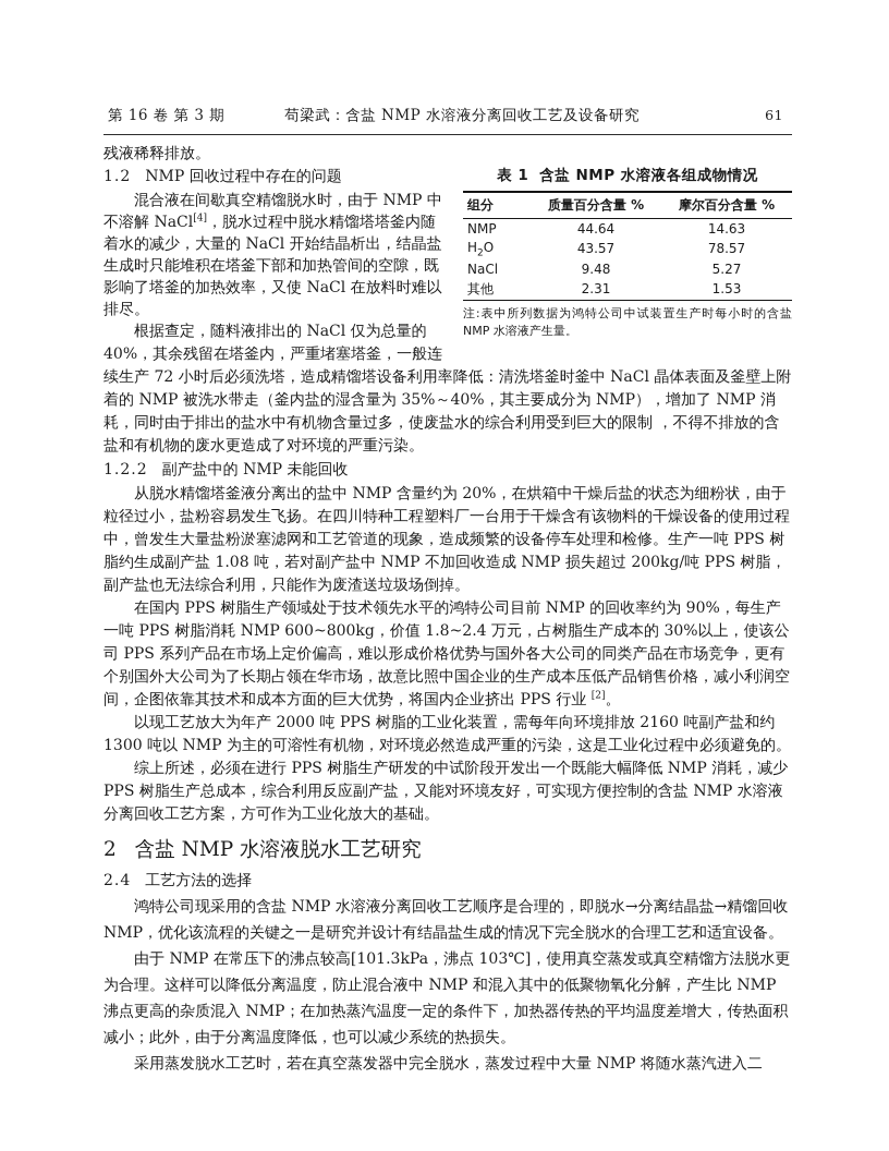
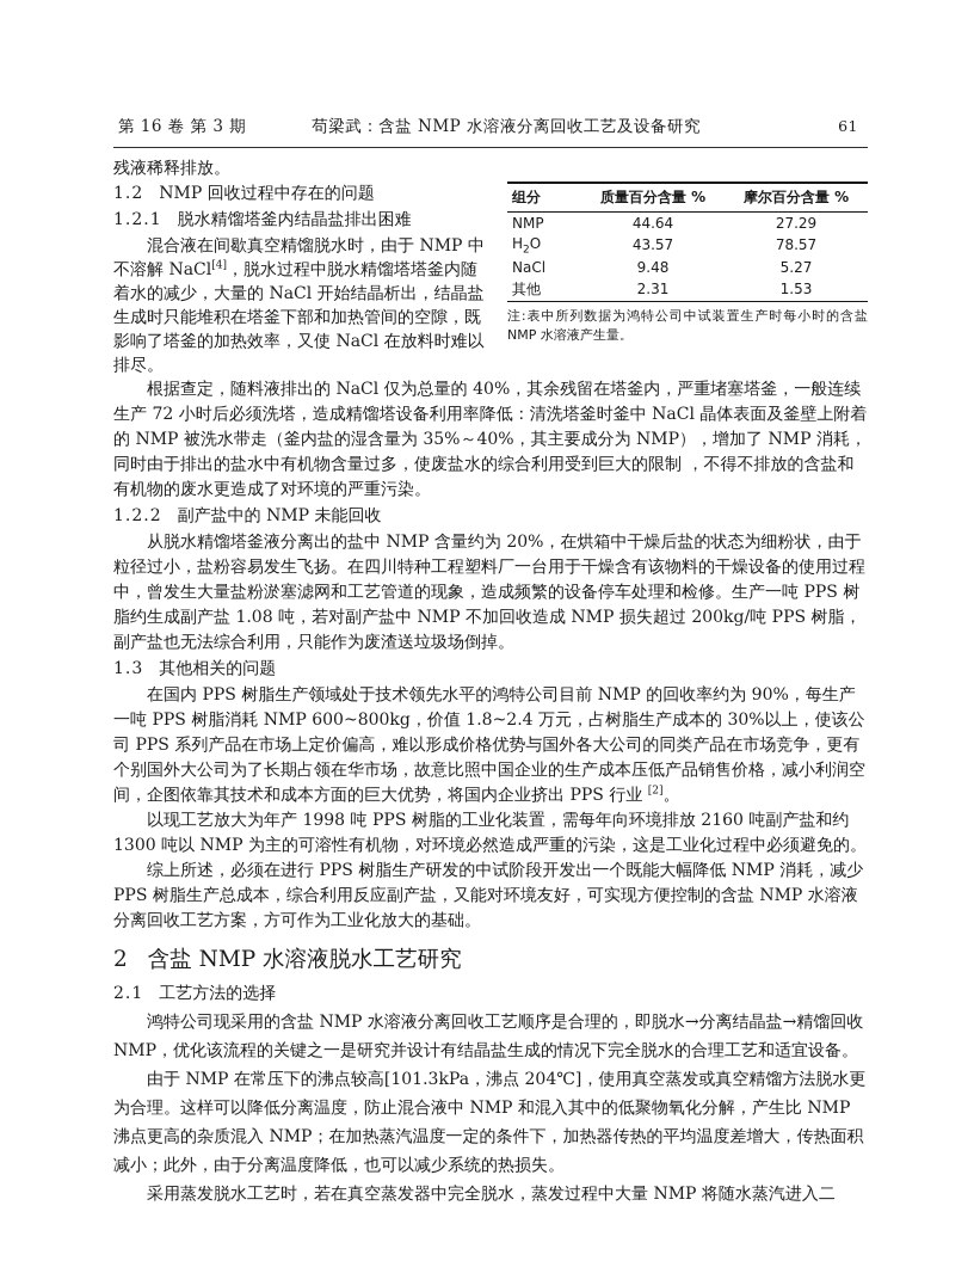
  第 16 卷 第 3 期
  苟梁武：含盐 NMP 水溶液分离回收工艺及设备研究
  61
  残液稀释排放。
- 表 1 含盐 NMP 水溶液各组成物情况
  组分	质量百分含量 %	摩尔百分含量 %
- NMP	44.64	14.63
+ NMP	44.64	27.29
  H2O	43.57	78.57
  NaCl	9.48	5.27
  其他	2.31	1.53
  注:表中所列数据为鸿特公司中试装置生产时每小时的含盐 NMP 水溶液产生量。
  1.2 NMP 回收过程中存在的问题
+ 1.2.1 脱水精馏塔釜内结晶盐排出困难
  混合液在间歇真空精馏脱水时，由于 NMP 中不溶解 NaCl[4]，脱水过程中脱水精馏塔塔釜内随着水的减少，大量的 NaCl 开始结晶析出，结晶盐生成时只能堆积在塔釜下部和加热管间的空隙，既影响了塔釜的加热效率，又使 NaCl 在放料时难以排尽。
  根据查定，随料液排出的 NaCl 仅为总量的 40%，其余残留在塔釜内，严重堵塞塔釜，一般连续生产 72 小时后必须洗塔，造成精馏塔设备利用率降低：清洗塔釜时釜中 NaCl 晶体表面及釜壁上附着的 NMP 被洗水带走（釜内盐的湿含量为 35%～40%，其主要成分为 NMP），增加了 NMP 消耗，同时由于排出的盐水中有机物含量过多，使废盐水的综合利用受到巨大的限制 ，不得不排放的含盐和有机物的废水更造成了对环境的严重污染。
  1.2.2 副产盐中的 NMP 未能回收
  从脱水精馏塔釜液分离出的盐中 NMP 含量约为 20%，在烘箱中干燥后盐的状态为细粉状，由于粒径过小，盐粉容易发生飞扬。在四川特种工程塑料厂一台用于干燥含有该物料的干燥设备的使用过程中，曾发生大量盐粉淤塞滤网和工艺管道的现象，造成频繁的设备停车处理和检修。生产一吨 PPS 树脂约生成副产盐 1.08 吨，若对副产盐中 NMP 不加回收造成 NMP 损失超过 200kg/吨 PPS 树脂，副产盐也无法综合利用，只能作为废渣送垃圾场倒掉。
+ 1.3 其他相关的问题
  在国内 PPS 树脂生产领域处于技术领先水平的鸿特公司目前 NMP 的回收率约为 90%，每生产一吨 PPS 树脂消耗 NMP 600~800kg，价值 1.8~2.4 万元，占树脂生产成本的 30%以上，使该公司 PPS 系列产品在市场上定价偏高，难以形成价格优势与国外各大公司的同类产品在市场竞争，更有个别国外大公司为了长期占领在华市场，故意比照中国企业的生产成本压低产品销售价格，减小利润空间，企图依靠其技术和成本方面的巨大优势，将国内企业挤出 PPS 行业 [2]。
- 以现工艺放大为年产 2000 吨 PPS 树脂的工业化装置，需每年向环境排放 2160 吨副产盐和约 1300 吨以 NMP 为主的可溶性有机物，对环境必然造成严重的污染，这是工业化过程中必须避免的。
+ 以现工艺放大为年产 1998 吨 PPS 树脂的工业化装置，需每年向环境排放 2160 吨副产盐和约 1300 吨以 NMP 为主的可溶性有机物，对环境必然造成严重的污染，这是工业化过程中必须避免的。
  综上所述，必须在进行 PPS 树脂生产研发的中试阶段开发出一个既能大幅降低 NMP 消耗，减少 PPS 树脂生产总成本，综合利用反应副产盐，又能对环境友好，可实现方便控制的含盐 NMP 水溶液分离回收工艺方案，方可作为工业化放大的基础。
  2 含盐 NMP 水溶液脱水工艺研究
- 2.4 工艺方法的选择
+ 2.1 工艺方法的选择
  鸿特公司现采用的含盐 NMP 水溶液分离回收工艺顺序是合理的，即脱水→分离结晶盐→精馏回收 NMP，优化该流程的关键之一是研究并设计有结晶盐生成的情况下完全脱水的合理工艺和适宜设备。
- 由于 NMP 在常压下的沸点较高[101.3kPa，沸点 103℃]，使用真空蒸发或真空精馏方法脱水更为合理。这样可以降低分离温度，防止混合液中 NMP 和混入其中的低聚物氧化分解，产生比 NMP 沸点更高的杂质混入 NMP；在加热蒸汽温度一定的条件下，加热器传热的平均温度差增大，传热面积减小；此外，由于分离温度降低，也可以减少系统的热损失。
+ 由于 NMP 在常压下的沸点较高[101.3kPa，沸点 204℃]，使用真空蒸发或真空精馏方法脱水更为合理。这样可以降低分离温度，防止混合液中 NMP 和混入其中的低聚物氧化分解，产生比 NMP 沸点更高的杂质混入 NMP；在加热蒸汽温度一定的条件下，加热器传热的平均温度差增大，传热面积减小；此外，由于分离温度降低，也可以减少系统的热损失。
  采用蒸发脱水工艺时，若在真空蒸发器中完全脱水，蒸发过程中大量 NMP 将随水蒸汽进入二
